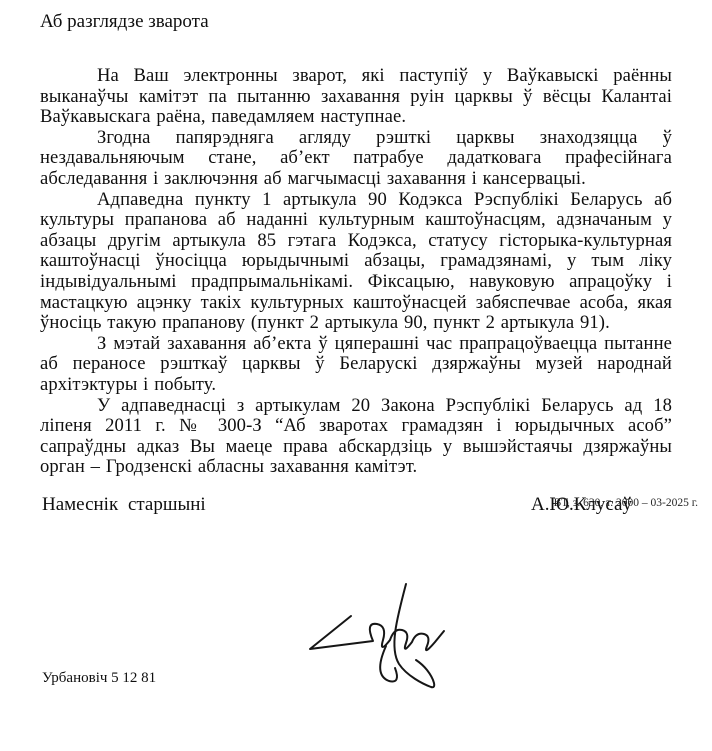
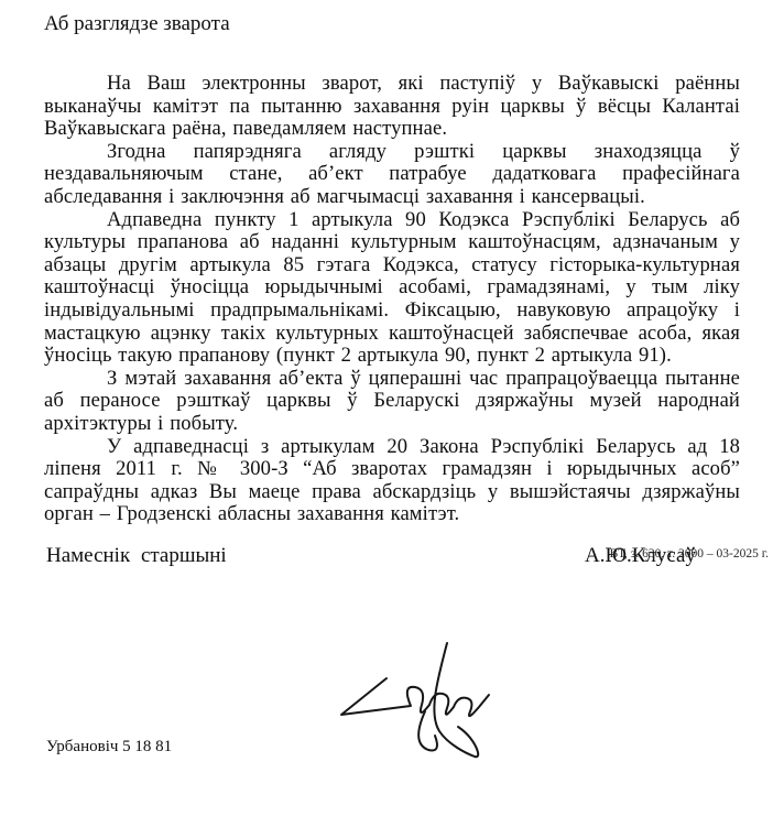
  Аб разглядзе зварота
  На Ваш электронны зварот, які паступіў у Ваўкавыскі раённы выканаўчы камітэт па пытанню захавання руін царквы ў вёсцы Калантаі Ваўкавыскага раёна, паведамляем наступнае.
  Згодна папярэдняга агляду рэшткі царквы знаходзяцца ў нездавальняючым стане, аб’ект патрабуе дадатковага прафесійнага абследавання і заключэння аб магчымасці захавання і кансервацыі.
- Адпаведна пункту 1 артыкула 90 Кодэкса Рэспублікі Беларусь аб культуры прапанова аб наданні культурным каштоўнасцям, адзначаным у абзацы другім артыкула 85 гэтага Кодэкса, статусу гісторыка-культурная каштоўнасці ўносіцца юрыдычнымі абзацы, грамадзянамі, у тым ліку індывідуальнымі прадпрымальнікамі. Фіксацыю, навуковую апрацоўку і мастацкую ацэнку такіх культурных каштоўнасцей забяспечвае асоба, якая ўносіць такую прапанову (пункт 2 артыкула 90, пункт 2 артыкула 91).
+ Адпаведна пункту 1 артыкула 90 Кодэкса Рэспублікі Беларусь аб культуры прапанова аб наданні культурным каштоўнасцям, адзначаным у абзацы другім артыкула 85 гэтага Кодэкса, статусу гісторыка-культурная каштоўнасці ўносіцца юрыдычнымі асобамі, грамадзянамі, у тым ліку індывідуальнымі прадпрымальнікамі. Фіксацыю, навуковую апрацоўку і мастацкую ацэнку такіх культурных каштоўнасцей забяспечвае асоба, якая ўносіць такую прапанову (пункт 2 артыкула 90, пункт 2 артыкула 91).
  З мэтай захавання аб’екта ў цяперашні час прапрацоўваецца пытанне аб пераносе рэшткаў царквы ў Беларускі дзяржаўны музей народнай архітэктуры і побыту.
  У адпаведнасці з артыкулам 20 Закона Рэспублікі Беларусь ад 18 ліпеня 2011 г. № 300-З “Аб зваротах грамадзян і юрыдычных асоб” сапраўдны адказ Вы маеце права абскардзіць у вышэйстаячы дзяржаўны орган – Гродзенскі абласны захавання камітэт.
  Намеснік старшыні
  А.Ю.Клусаў
- Урбановіч 5 12 81
+ Урбановіч 5 18 81
  ВТ, з. 630, т. 2000 – 03-2025 г.
